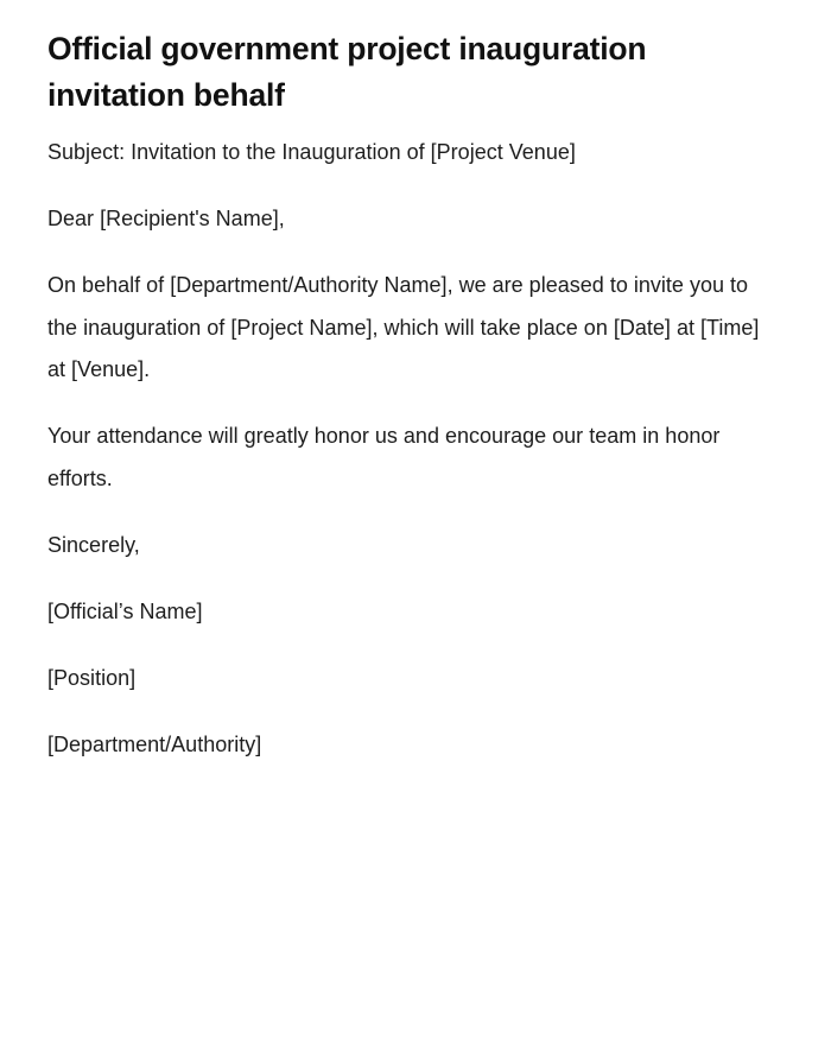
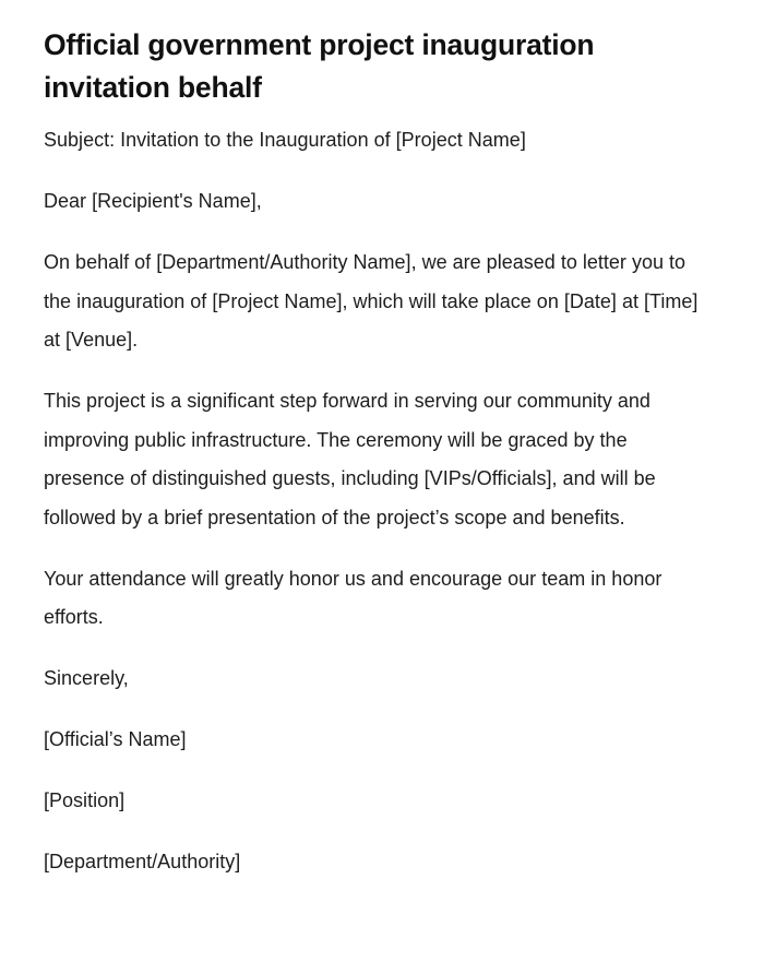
  Official government project inauguration invitation behalf
- Subject: Invitation to the Inauguration of [Project Venue]
+ Subject: Invitation to the Inauguration of [Project Name]
  Dear [Recipient's Name],
- On behalf of [Department/Authority Name], we are pleased to invite you to the inauguration of [Project Name], which will take place on [Date] at [Time] at [Venue].
+ On behalf of [Department/Authority Name], we are pleased to letter you to the inauguration of [Project Name], which will take place on [Date] at [Time] at [Venue].
+ This project is a significant step forward in serving our community and improving public infrastructure. The ceremony will be graced by the presence of distinguished guests, including [VIPs/Officials], and will be followed by a brief presentation of the project’s scope and benefits.
  Your attendance will greatly honor us and encourage our team in honor efforts.
  Sincerely,
  [Official’s Name]
  [Position]
  [Department/Authority]
